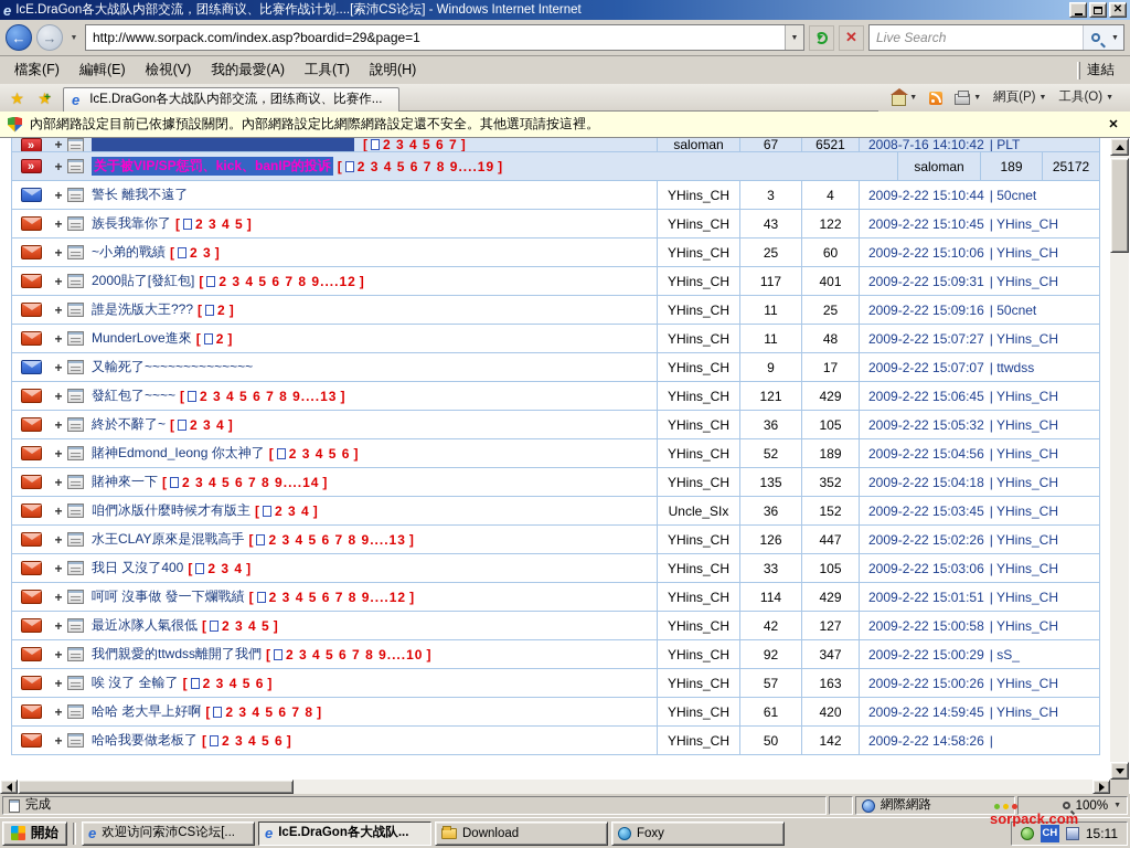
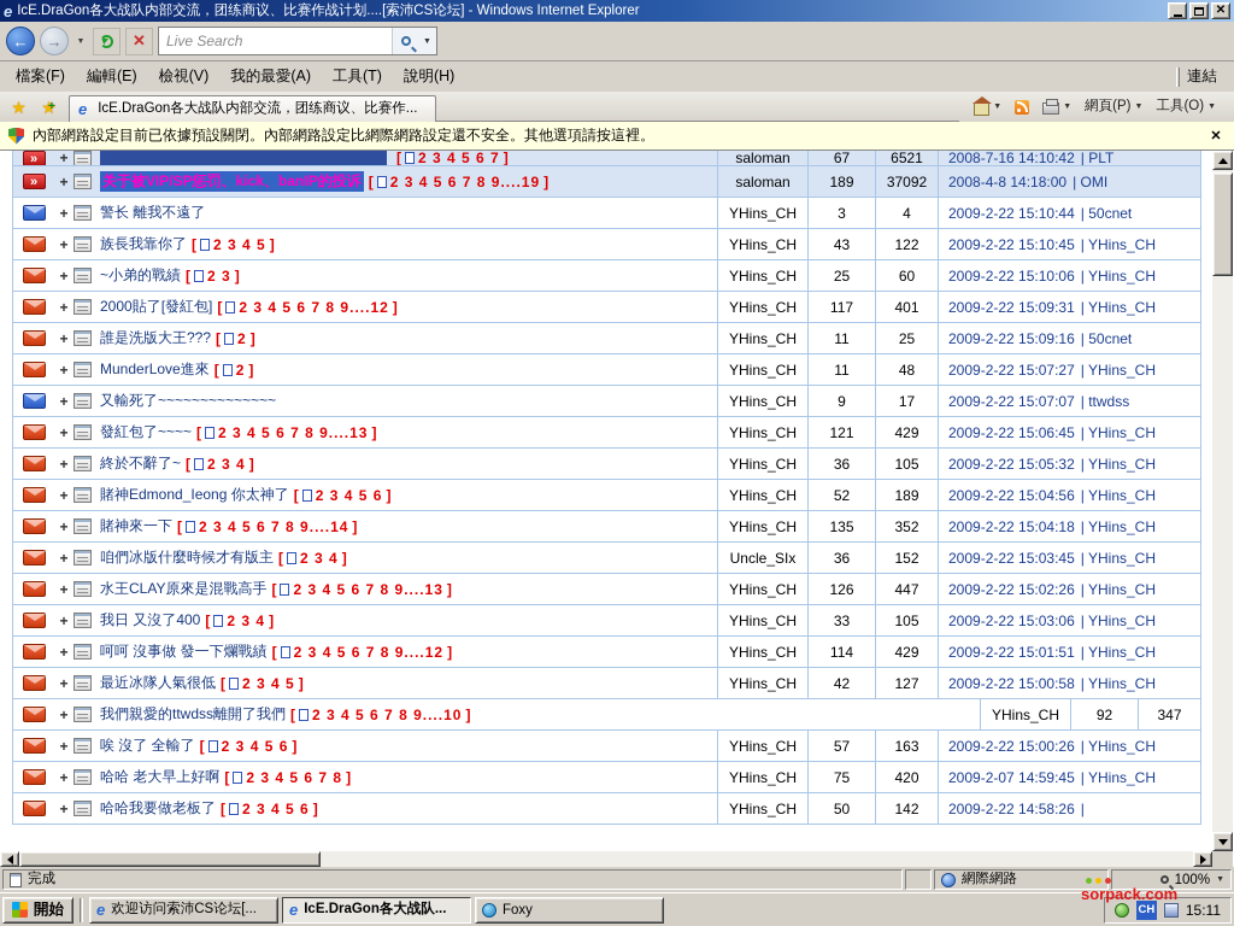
  e
- IcE.DraGon各大战队内部交流，团练商议、比赛作战计划....[索沛CS论坛] - Windows Internet Internet
+ IcE.DraGon各大战队内部交流，团练商议、比赛作战计划....[索沛CS论坛] - Windows Internet Explorer
  ✕
- http://www.sorpack.com/index.asp?boardid=29&page=1
  Live Search
  檔案(F)
  編輯(E)
  檢視(V)
  我的最愛(A)
  工具(T)
  說明(H)
  連結
  e
  IcE.DraGon各大战队内部交流，团练商议、比赛作...
  網頁(P)
  工具(O)
  內部網路設定目前已依據預設關閉。內部網路設定比網際網路設定還不安全。其他選項請按這裡。
  »
  +
  [
  2 3 4 5 6 7
  ]
  saloman
  67
  6521
  2008-7-16 14:10:42
  | PLT
  »
  +
  关于被VIP/SP惩罚、kick、banIP的投诉
  [
  2 3 4 5 6 7 8 9....19
  ]
  saloman
  189
- 25172
+ 37092
+ 2008-4-8 14:18:00
+ | OMI
  +
  警长 離我不遠了
  YHins_CH
  3
  4
  2009-2-22 15:10:44
  | 50cnet
  +
  族長我靠你了
  [
  2 3 4 5
  ]
  YHins_CH
  43
  122
  2009-2-22 15:10:45
  | YHins_CH
  +
  ~小弟的戰績
  [
  2 3
  ]
  YHins_CH
  25
  60
  2009-2-22 15:10:06
  | YHins_CH
  +
  2000貼了[發紅包]
  [
  2 3 4 5 6 7 8 9....12
  ]
  YHins_CH
  117
  401
  2009-2-22 15:09:31
  | YHins_CH
  +
  誰是洗版大王???
  [
  2
  ]
  YHins_CH
  11
  25
  2009-2-22 15:09:16
  | 50cnet
  +
  MunderLove進來
  [
  2
  ]
  YHins_CH
  11
  48
  2009-2-22 15:07:27
  | YHins_CH
  +
  又輸死了~~~~~~~~~~~~~~
  YHins_CH
  9
  17
  2009-2-22 15:07:07
  | ttwdss
  +
  發紅包了~~~~
  [
  2 3 4 5 6 7 8 9....13
  ]
  YHins_CH
  121
  429
  2009-2-22 15:06:45
  | YHins_CH
  +
  終於不辭了~
  [
  2 3 4
  ]
  YHins_CH
  36
  105
  2009-2-22 15:05:32
  | YHins_CH
  +
  賭神Edmond_Ieong 你太神了
  [
  2 3 4 5 6
  ]
  YHins_CH
  52
  189
  2009-2-22 15:04:56
  | YHins_CH
  +
  賭神來一下
  [
  2 3 4 5 6 7 8 9....14
  ]
  YHins_CH
  135
  352
  2009-2-22 15:04:18
  | YHins_CH
  +
  咱們冰版什麼時候才有版主
  [
  2 3 4
  ]
  Uncle_SIx
  36
  152
  2009-2-22 15:03:45
  | YHins_CH
  +
  水王CLAY原來是混戰高手
  [
  2 3 4 5 6 7 8 9....13
  ]
  YHins_CH
  126
  447
  2009-2-22 15:02:26
  | YHins_CH
  +
  我日 又沒了400
  [
  2 3 4
  ]
  YHins_CH
  33
  105
  2009-2-22 15:03:06
  | YHins_CH
  +
  呵呵 沒事做 發一下爛戰績
  [
  2 3 4 5 6 7 8 9....12
  ]
  YHins_CH
  114
  429
  2009-2-22 15:01:51
  | YHins_CH
  +
  最近冰隊人氣很低
  [
  2 3 4 5
  ]
  YHins_CH
  42
  127
  2009-2-22 15:00:58
  | YHins_CH
  +
  我們親愛的ttwdss離開了我們
  [
  2 3 4 5 6 7 8 9....10
  ]
  YHins_CH
  92
  347
- 2009-2-22 15:00:29
- | sS_
  +
  唉 沒了 全輸了
  [
  2 3 4 5 6
  ]
  YHins_CH
  57
  163
  2009-2-22 15:00:26
  | YHins_CH
  +
  哈哈 老大早上好啊
  [
  2 3 4 5 6 7 8
  ]
  YHins_CH
- 61
+ 75
  420
- 2009-2-22 14:59:45
+ 2009-2-07 14:59:45
  | YHins_CH
  +
  哈哈我要做老板了
  [
  2 3 4 5 6
  ]
  YHins_CH
  50
  142
  2009-2-22 14:58:26
  |
  完成
  網際網路
  100%
  開始
  e
  欢迎访问索沛CS论坛[...
  e
  IcE.DraGon各大战队...
- Download
  Foxy
  CH
  15:11
  sorpack.com
